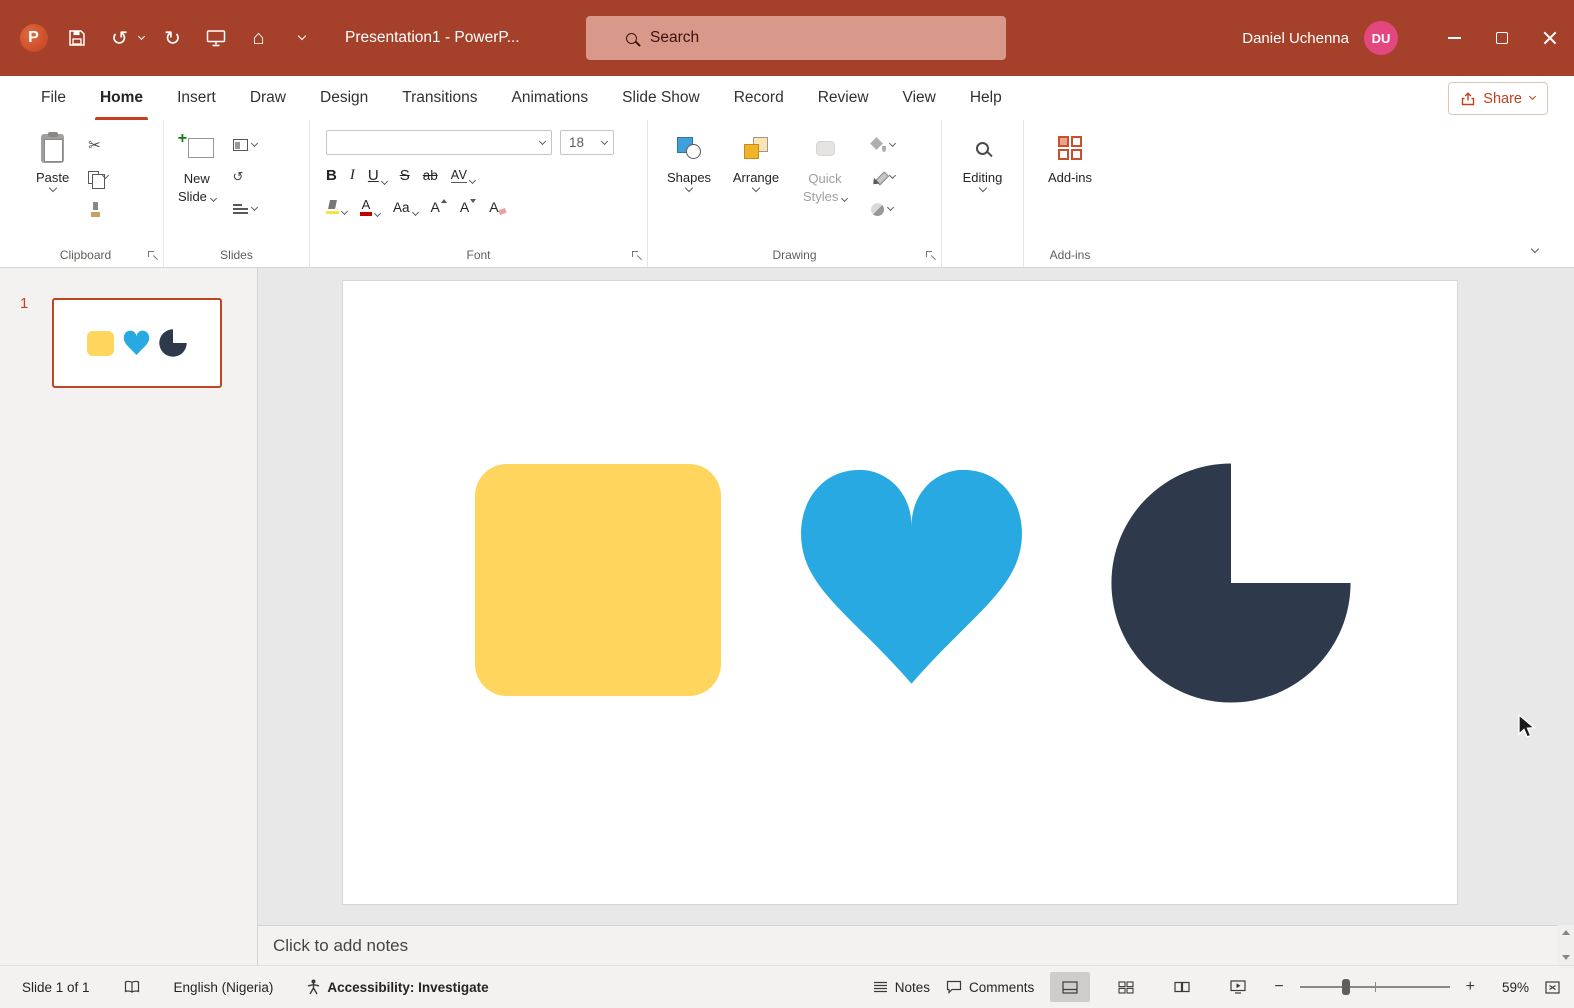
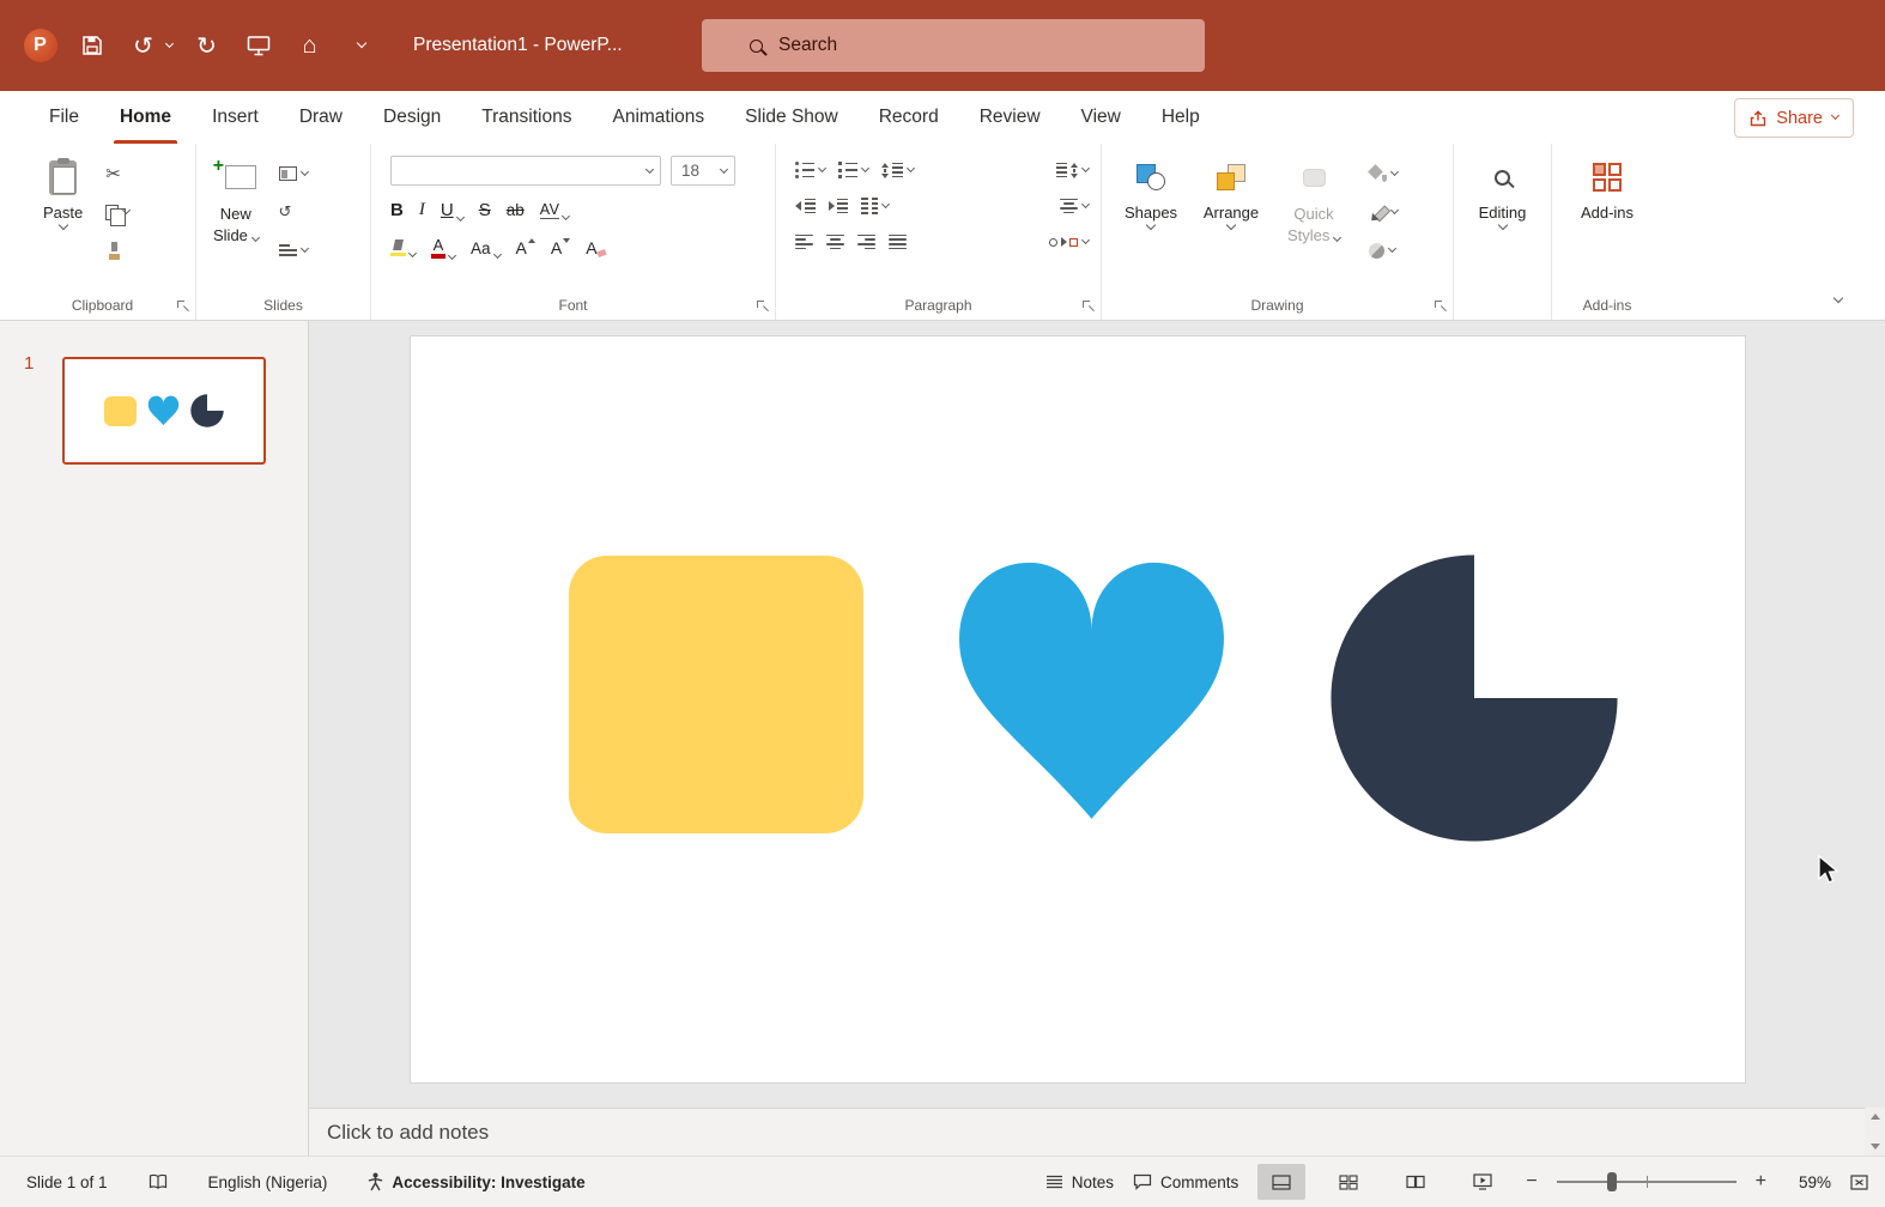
  P
  ↺
  ↻
  ⌂
  Presentation1 - PowerP...
  Search
- Daniel Uchenna
- DU
  File
  Home
  Insert
  Draw
  Design
  Transitions
  Animations
  Slide Show
  Record
  Review
  View
  Help
  Share
  Paste
  ✂
  Clipboard
  New
  Slide
  ↺
  Slides
  18
  B
  I
  U
  S
  ab
  AV
  A
  Aa
  A
  A
  A
  Font
+ Paragraph
  Shapes
  Arrange
  Quick
  Styles
  Drawing
  Editing
  Add-ins
  Add-ins
  1
  Click to add notes
  Slide 1 of 1
  English (Nigeria)
  Accessibility: Investigate
  Notes
  Comments
  −
  +
  59%
